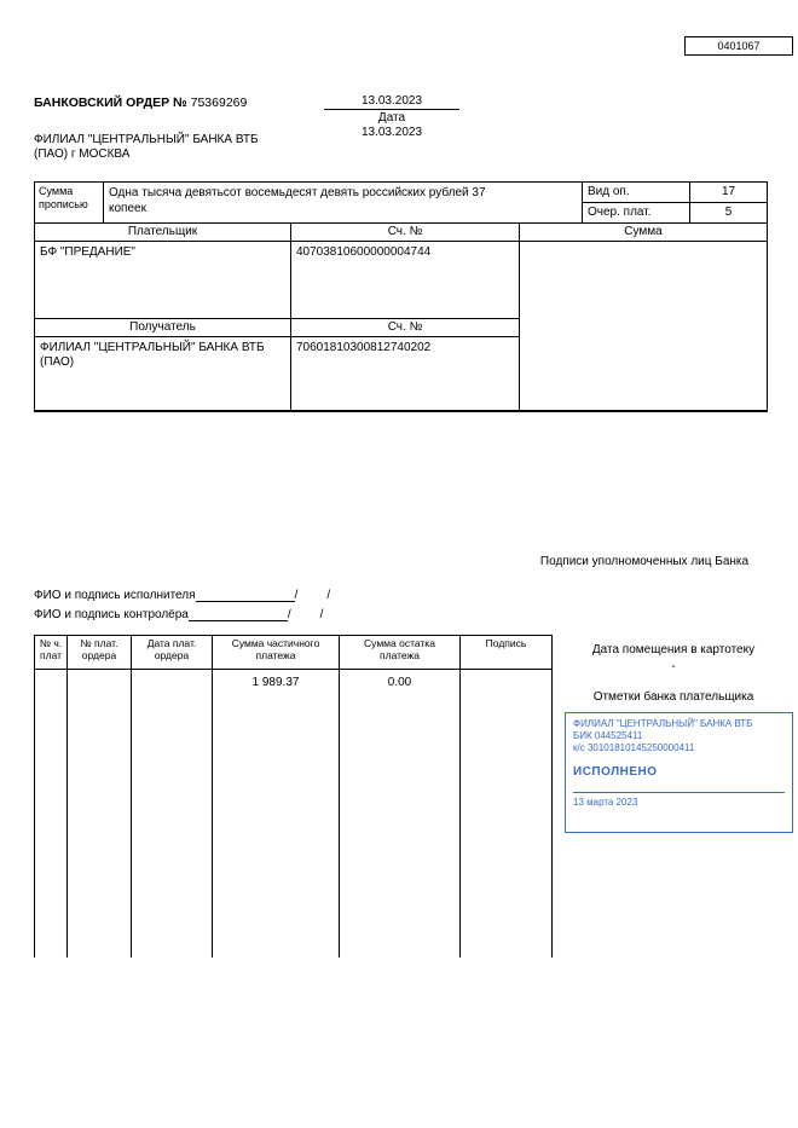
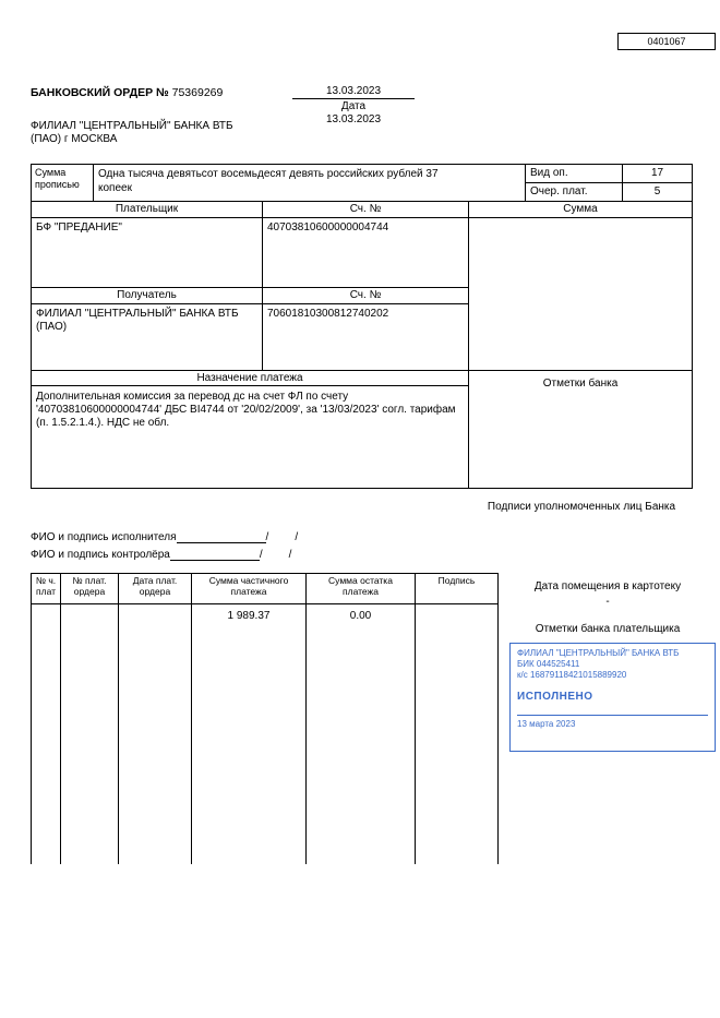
  0401067
  БАНКОВСКИЙ ОРДЕР № 75369269
  13.03.2023
  Дата
  13.03.2023
  ФИЛИАЛ "ЦЕНТРАЛЬНЫЙ" БАНКА ВТБ
  (ПАО) г МОСКВА
  Сумма прописью
  Одна тысяча девятьсот восемьдесят девять российских рублей 37 копеек
  Вид оп.
  17
  Очер. плат.
  5
  Плательщик
  Сч. №
  БФ "ПРЕДАНИЕ"
  40703810600000004744
  Получатель
  Сч. №
  ФИЛИАЛ "ЦЕНТРАЛЬНЫЙ" БАНКА ВТБ (ПАО)
  70601810300812740202
  Сумма
+ Назначение платежа
+ Дополнительная комиссия за перевод дс на счет ФЛ по счету '40703810600000004744' ДБС BI4744 от '20/02/2009', за '13/03/2023' согл. тарифам (п. 1.5.2.1.4.). НДС не обл.
+ Отметки банка
  Подписи уполномоченных лиц Банка
  ФИО и подпись исполнителя / /
  ФИО и подпись контролёра / /
  № ч.
  плат
  № плат.
  ордера
  Дата плат.
  ордера
  Сумма частичного
  платежа
  Сумма остатка
  платежа
  Подпись
  1 989.37
  0.00
  Дата помещения в картотеку
  -
  Отметки банка плательщика
  ФИЛИАЛ "ЦЕНТРАЛЬНЫЙ" БАНКА ВТБ
  БИК 044525411
- к/с 30101810145250000411
+ к/с 16879118421015889920
  ИСПОЛНЕНО
  13 марта 2023
